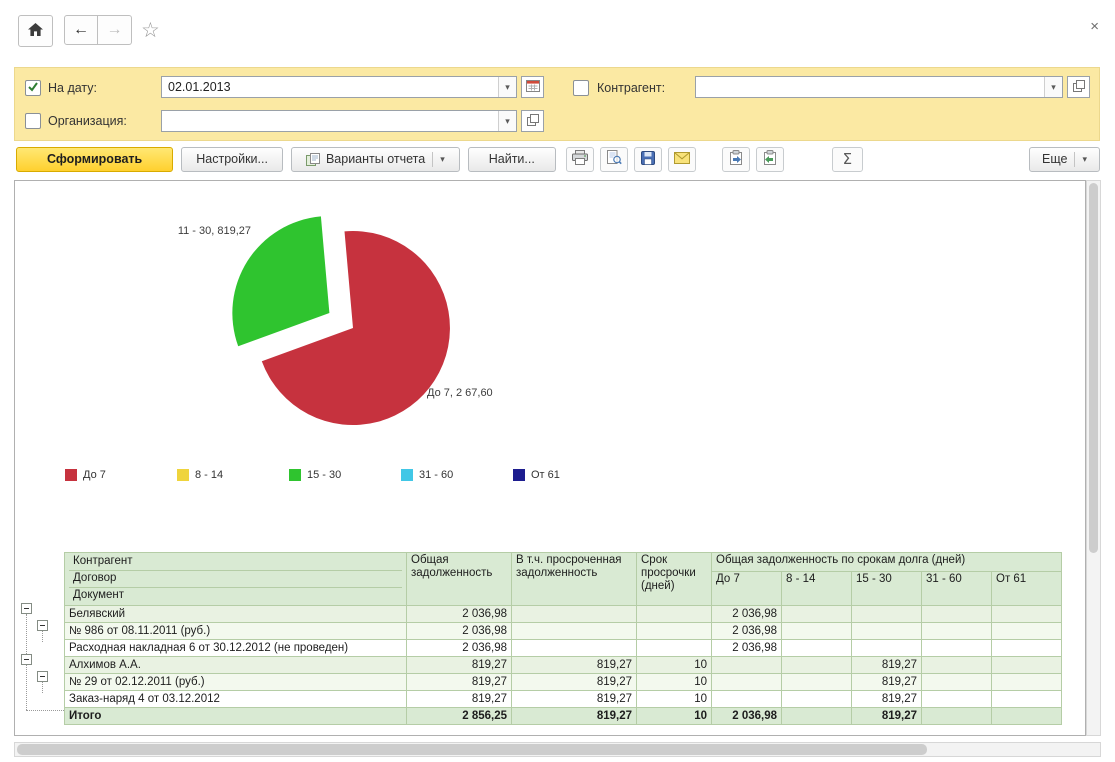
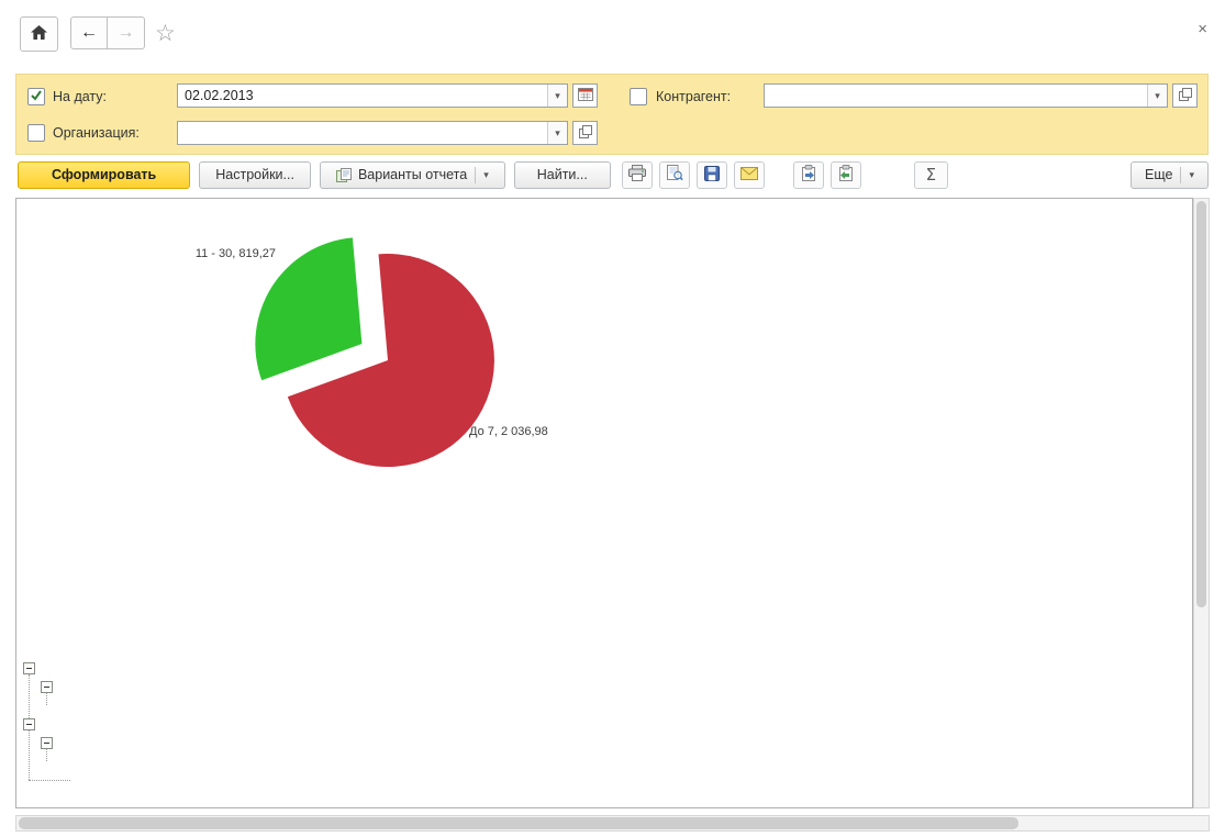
  ←
  →
  ☆
  ×
  На дату:
- 02.01.2013
+ 02.02.2013
  ▾
  Контрагент:
  ▾
  Организация:
  ▾
  Сформировать
  Настройки...
  Варианты отчета
  ▾
  Найти...
  Σ
  Еще
  ▾
  11 - 30, 819,27
- До 7, 2 67,60
+ До 7, 2 036,98
- До 7
- 8 - 14
- 15 - 30
- 31 - 60
- От 61
- Контрагент Договор Документ	Общая задолженность	В т.ч. просроченная задолженность	Срок просрочки (дней)	Общая задолженность по срокам долга (дней)
- До 7	8 - 14	15 - 30	31 - 60	От 61
- Белявский	2 036,98			2 036,98
- № 986 от 08.11.2011 (руб.)	2 036,98			2 036,98
- Расходная накладная 6 от 30.12.2012 (не проведен)	2 036,98			2 036,98
- Алхимов А.А.	819,27	819,27	10			819,27
- № 29 от 02.12.2011 (руб.)	819,27	819,27	10			819,27
- Заказ-наряд 4 от 03.12.2012	819,27	819,27	10			819,27
- Итого	2 856,25	819,27	10	2 036,98		819,27
